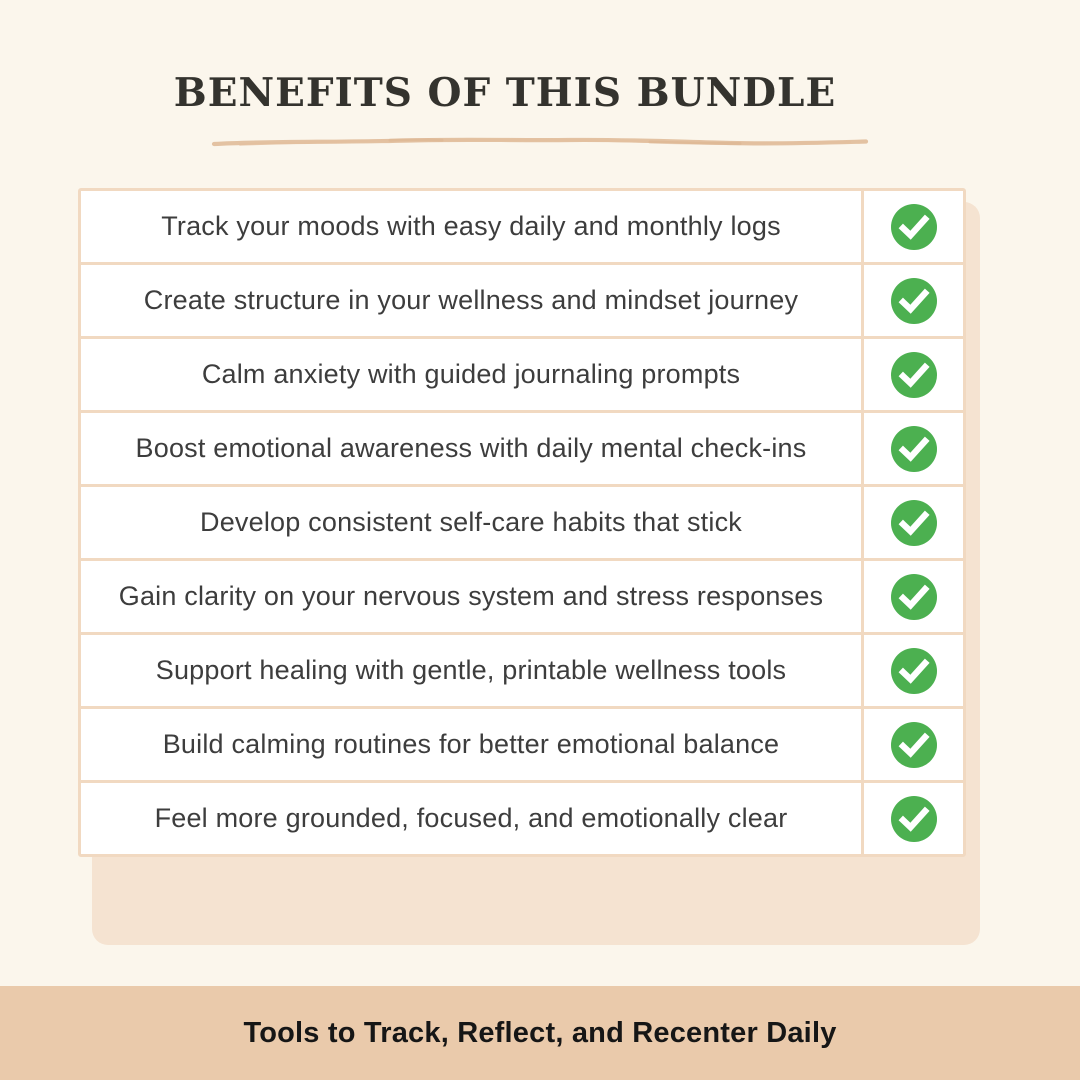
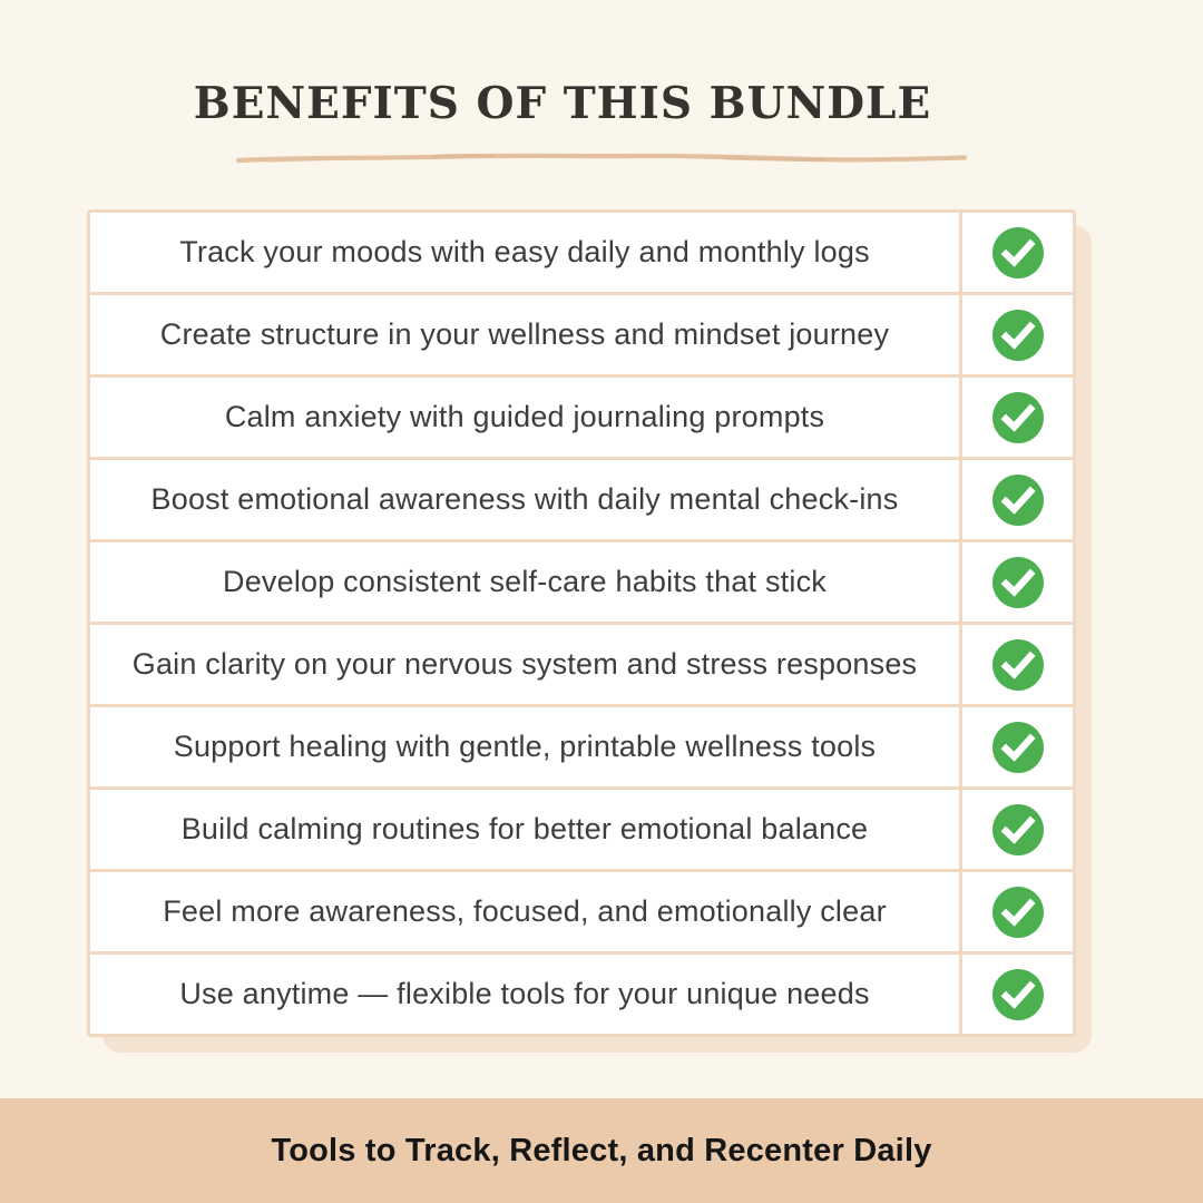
  BENEFITS OF THIS BUNDLE
  Track your moods with easy daily and monthly logs
  Create structure in your wellness and mindset journey
  Calm anxiety with guided journaling prompts
  Boost emotional awareness with daily mental check-ins
  Develop consistent self-care habits that stick
  Gain clarity on your nervous system and stress responses
  Support healing with gentle, printable wellness tools
  Build calming routines for better emotional balance
- Feel more grounded, focused, and emotionally clear
+ Feel more awareness, focused, and emotionally clear
+ Use anytime — flexible tools for your unique needs
  Tools to Track, Reflect, and Recenter Daily
